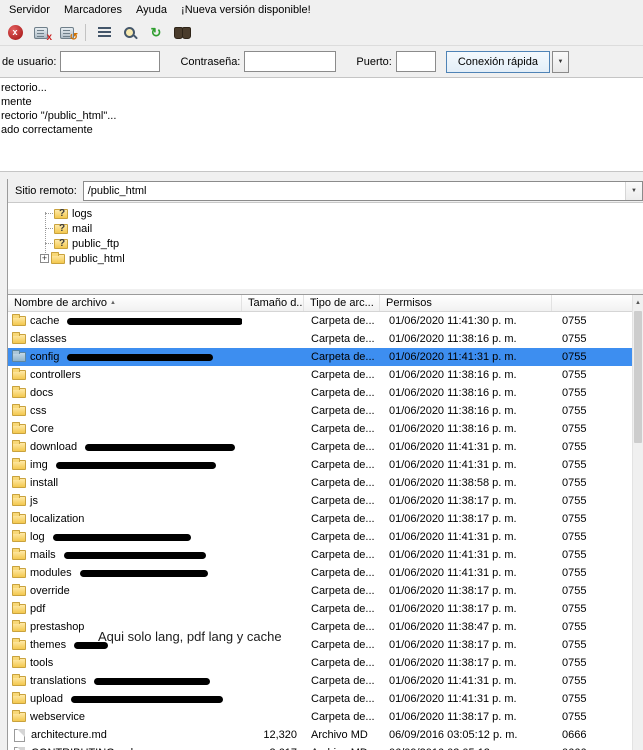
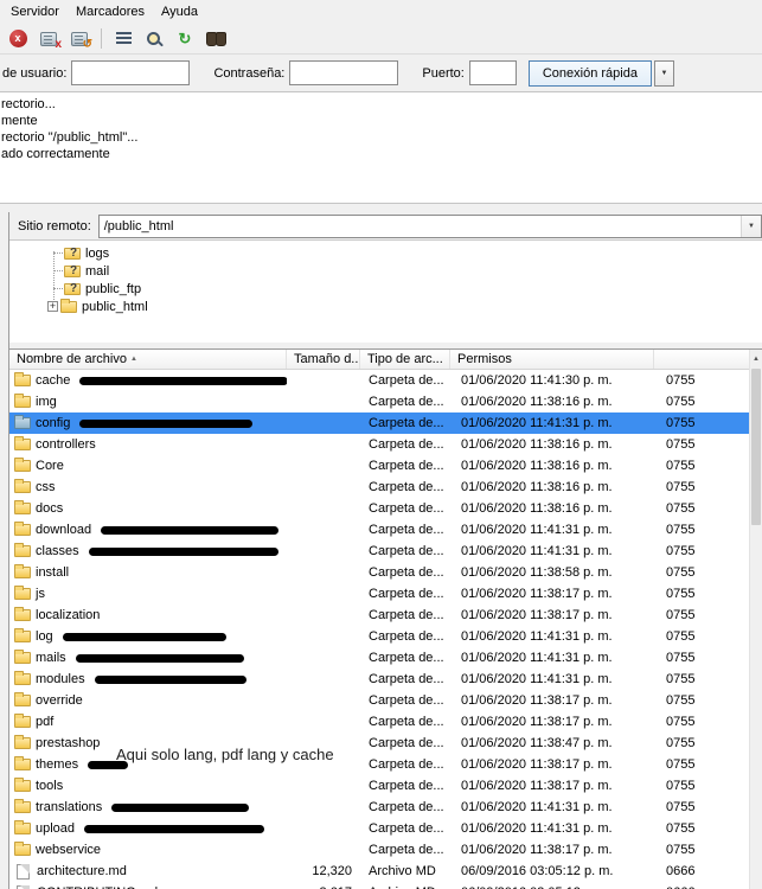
  Servidor
  Marcadores
  Ayuda
- ¡Nueva versión disponible!
  x
  x
  ↺
  ↻
  de usuario:
  Contraseña:
  Puerto:
  Conexión rápida
  rectorio...
  mente
  rectorio "/public_html"...
  ado correctamente
  Sitio remoto:
  /public_html
  logs
  mail
  public_ftp
  +
  public_html
  Nombre de archivo
  Tamaño d...
  Tipo de arc...
  Permisos
  cache
  Carpeta de...
  01/06/2020 11:41:30 p. m.
  0755
- classes
+ img
  Carpeta de...
  01/06/2020 11:38:16 p. m.
  0755
  config
  Carpeta de...
  01/06/2020 11:41:31 p. m.
  0755
  controllers
  Carpeta de...
  01/06/2020 11:38:16 p. m.
  0755
- docs
+ Core
  Carpeta de...
  01/06/2020 11:38:16 p. m.
  0755
  css
  Carpeta de...
  01/06/2020 11:38:16 p. m.
  0755
- Core
+ docs
  Carpeta de...
  01/06/2020 11:38:16 p. m.
  0755
  download
  Carpeta de...
  01/06/2020 11:41:31 p. m.
  0755
- img
+ classes
  Carpeta de...
  01/06/2020 11:41:31 p. m.
  0755
  install
  Carpeta de...
  01/06/2020 11:38:58 p. m.
  0755
  js
  Carpeta de...
  01/06/2020 11:38:17 p. m.
  0755
  localization
  Carpeta de...
  01/06/2020 11:38:17 p. m.
  0755
  log
  Carpeta de...
  01/06/2020 11:41:31 p. m.
  0755
  mails
  Carpeta de...
  01/06/2020 11:41:31 p. m.
  0755
  modules
  Carpeta de...
  01/06/2020 11:41:31 p. m.
  0755
  override
  Carpeta de...
  01/06/2020 11:38:17 p. m.
  0755
  pdf
  Carpeta de...
  01/06/2020 11:38:17 p. m.
  0755
  prestashop
  Carpeta de...
  01/06/2020 11:38:47 p. m.
  0755
  themes
  Carpeta de...
  01/06/2020 11:38:17 p. m.
  0755
  tools
  Carpeta de...
  01/06/2020 11:38:17 p. m.
  0755
  translations
  Carpeta de...
  01/06/2020 11:41:31 p. m.
  0755
  upload
  Carpeta de...
  01/06/2020 11:41:31 p. m.
  0755
  webservice
  Carpeta de...
  01/06/2020 11:38:17 p. m.
  0755
  architecture.md
  12,320
  Archivo MD
  06/09/2016 03:05:12 p. m.
  0666
  Aqui solo lang, pdf lang y cache
